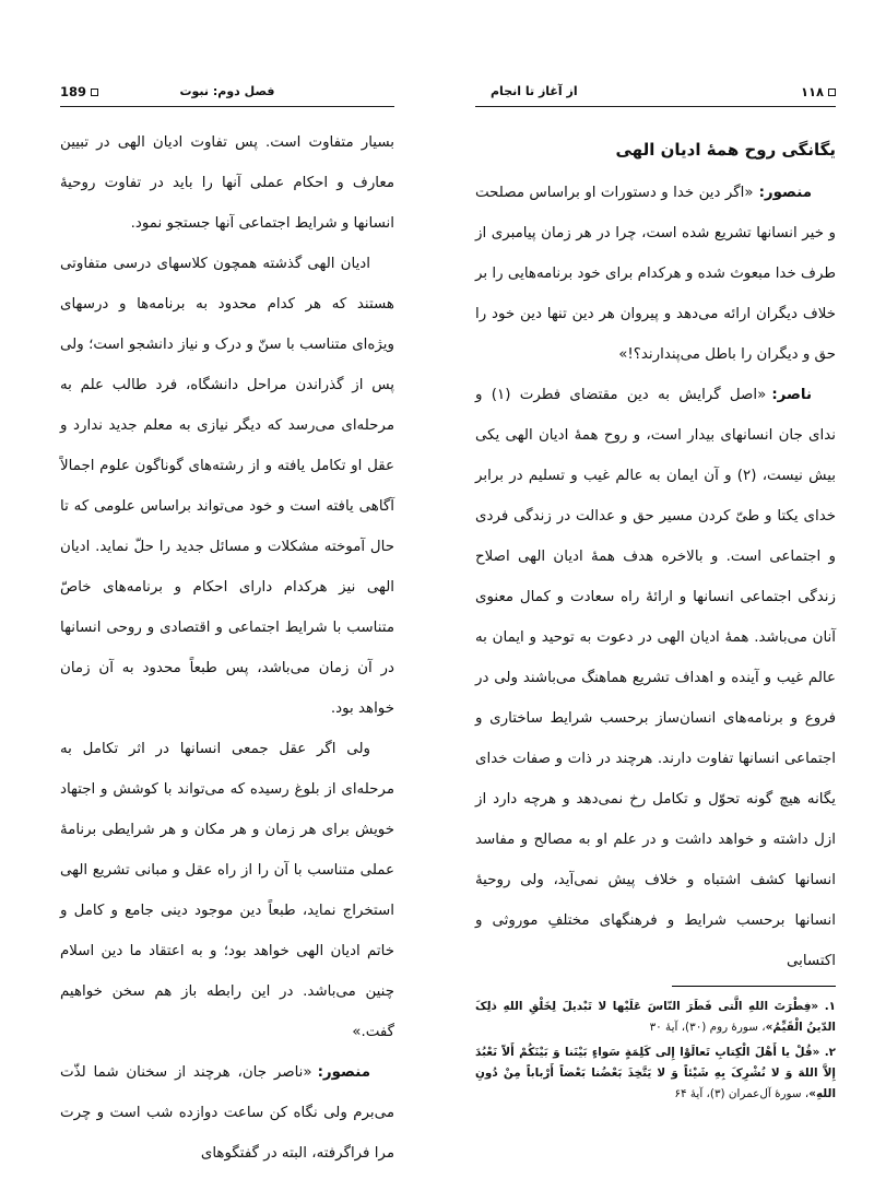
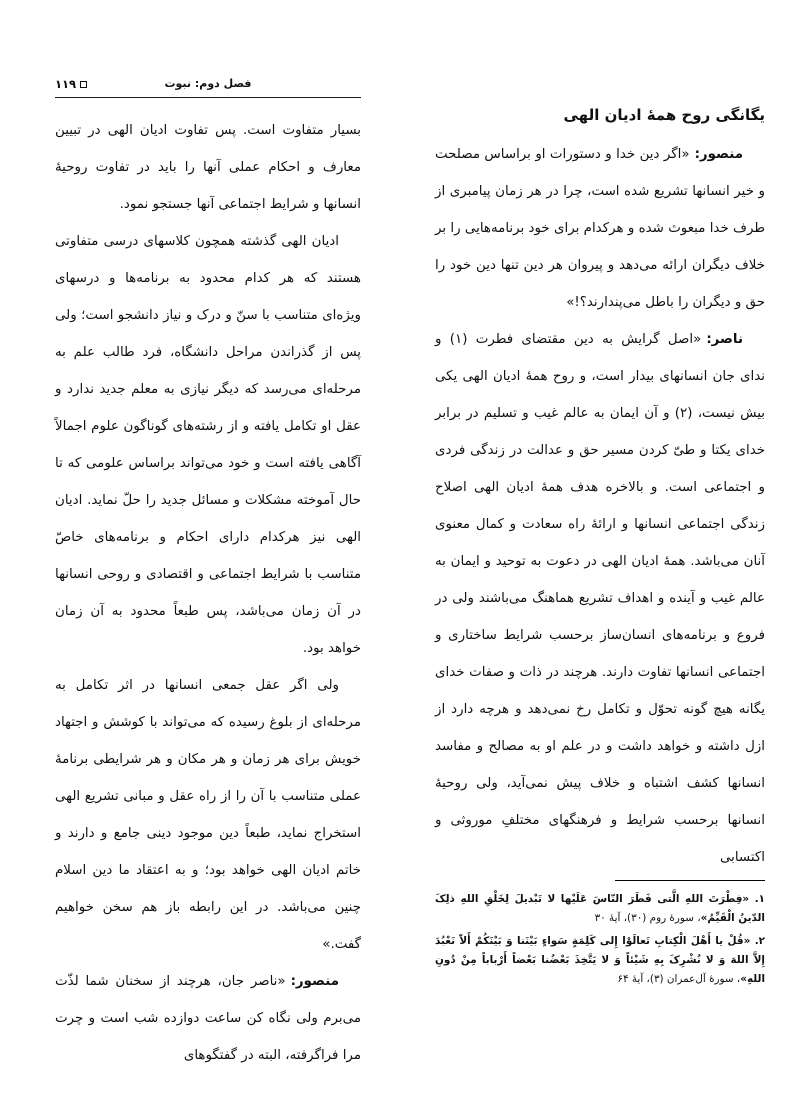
- از آغاز تا انجام
- ۱۱۸
  یگانگی روح همهٔ ادیان الهی
  منصور:«اگر دین خدا و دستورات او براساس مصلحت و خیر انسانها تشریع شده است، چرا در هر زمان پیامبری از طرف خدا مبعوث شده و هرکدام برای خود برنامه‌هایی را بر خلاف دیگران ارائه می‌دهد و پیروان هر دین تنها دین خود را حق و دیگران را باطل می‌پندارند؟!»
  ناصر:«اصل گرایش به دین مقتضای فطرت (۱) و ندای جان انسانهای بیدار است، و روح همهٔ ادیان الهی یکی بیش نیست، (۲) و آن ایمان به عالم غیب و تسلیم در برابر خدای یکتا و طیّ کردن مسیر حق و عدالت در زندگی فردی و اجتماعی است. و بالاخره هدف همهٔ ادیان الهی اصلاح زندگی اجتماعی انسانها و ارائهٔ راه سعادت و کمال معنوی آنان می‌باشد. همهٔ ادیان الهی در دعوت به توحید و ایمان به عالم غیب و آینده و اهداف تشریع هماهنگ می‌باشند ولی در فروع و برنامه‌های انسان‌ساز برحسب شرایط ساختاری و اجتماعی انسانها تفاوت دارند. هرچند در ذات و صفات خدای یگانه هیچ گونه تحوّل و تکامل رخ نمی‌دهد و هرچه دارد از ازل داشته و خواهد داشت و در علم او به مصالح و مفاسد انسانها کشف اشتباه و خلاف پیش نمی‌آید، ولی روحیهٔ انسانها برحسب شرایط و فرهنگهای مختلفِ موروثی و اکتسابی
  ۱. «فِطْرَتَ اللهِ الَّتی فَطَرَ النّاسَ عَلَیْها لا تَبْدیلَ لِخَلْقِ اللهِ ذلِکَ الدّینُ الْقَیِّمُ»، سورهٔ روم (۳۰)، آیهٔ ۳۰
  ۲. «قُلْ یا أَهْلَ الْکِتابِ تَعالَوْا إِلی کَلِمَةٍ سَواءٍ بَیْنَنا وَ بَیْنَکُمْ أَلاّ نَعْبُدَ إِلاَّ اللهَ وَ لا نُشْرِکَ بِهِ شَیْئاً وَ لا یَتَّخِذَ بَعْضُنا بَعْضاً أَرْباباً مِنْ دُونِ اللهِ»، سورهٔ آل‌عمران (۳)، آیهٔ ۶۴
- 189
+ ۱۱۹
  فصل دوم: نبوت
  بسیار متفاوت است. پس تفاوت ادیان الهی در تبیین معارف و احکام عملی آنها را باید در تفاوت روحیهٔ انسانها و شرایط اجتماعی آنها جستجو نمود.
  ادیان الهی گذشته همچون کلاسهای درسی متفاوتی هستند که هر کدام محدود به برنامه‌ها و درسهای ویژه‌ای متناسب با سنّ و درک و نیاز دانشجو است؛ ولی پس از گذراندن مراحل دانشگاه، فرد طالب علم به مرحله‌ای می‌رسد که دیگر نیازی به معلم جدید ندارد و عقل او تکامل یافته و از رشته‌های گوناگون علوم اجمالاً آگاهی یافته است و خود می‌تواند براساس علومی که تا حال آموخته مشکلات و مسائل جدید را حلّ نماید. ادیان الهی نیز هرکدام دارای احکام و برنامه‌های خاصّ متناسب با شرایط اجتماعی و اقتصادی و روحی انسانها در آن زمان می‌باشد، پس طبعاً محدود به آن زمان خواهد بود.
- ولی اگر عقل جمعی انسانها در اثر تکامل به مرحله‌ای از بلوغ رسیده که می‌تواند با کوشش و اجتهاد خویش برای هر زمان و هر مکان و هر شرایطی برنامهٔ عملی متناسب با آن را از راه عقل و مبانی تشریع الهی استخراج نماید، طبعاً دین موجود دینی جامع و کامل و خاتم ادیان الهی خواهد بود؛ و به اعتقاد ما دین اسلام چنین می‌باشد. در این رابطه باز هم سخن خواهیم گفت.»
+ ولی اگر عقل جمعی انسانها در اثر تکامل به مرحله‌ای از بلوغ رسیده که می‌تواند با کوشش و اجتهاد خویش برای هر زمان و هر مکان و هر شرایطی برنامهٔ عملی متناسب با آن را از راه عقل و مبانی تشریع الهی استخراج نماید، طبعاً دین موجود دینی جامع و دارند و خاتم ادیان الهی خواهد بود؛ و به اعتقاد ما دین اسلام چنین می‌باشد. در این رابطه باز هم سخن خواهیم گفت.»
  منصور:«ناصر جان، هرچند از سخنان شما لذّت می‌برم ولی نگاه کن ساعت دوازده شب است و چرت مرا فراگرفته، البته در گفتگوهای
